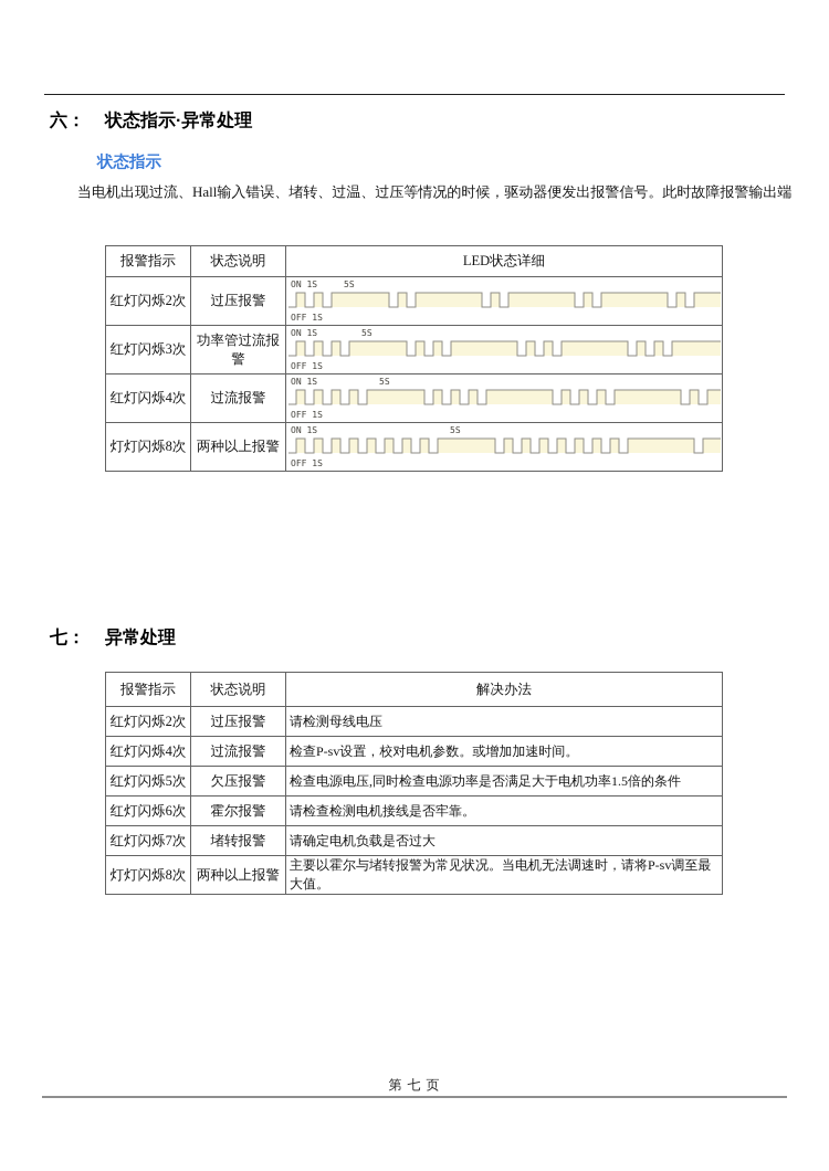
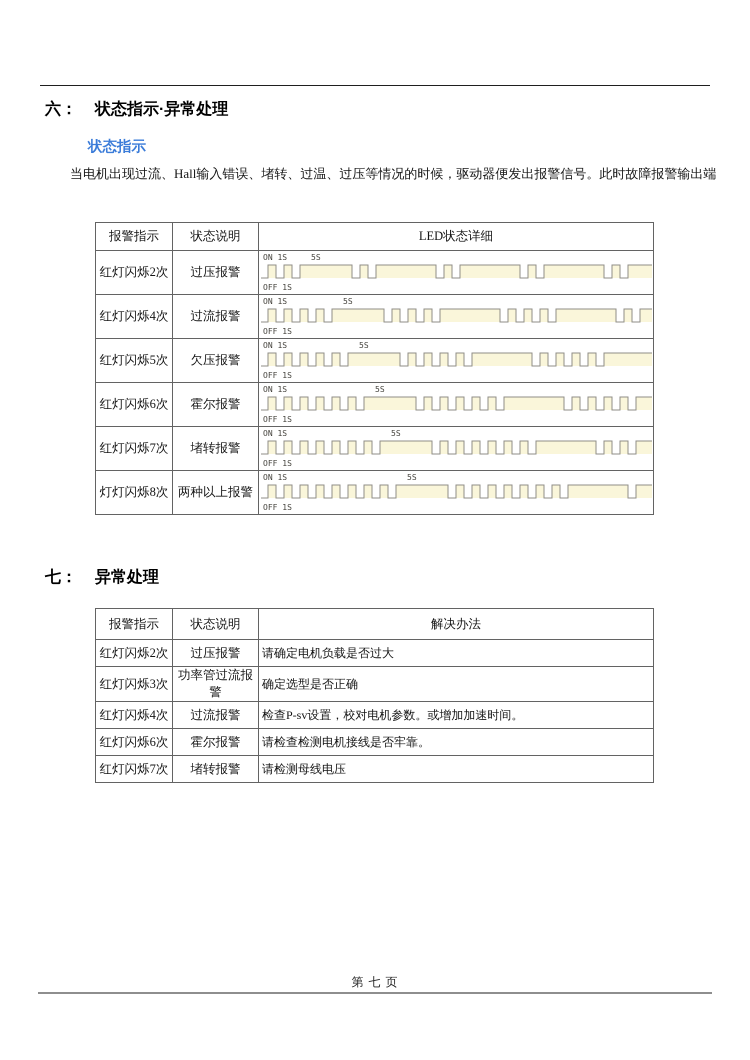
  六： 状态指示·异常处理
  状态指示
  当电机出现过流、Hall输入错误、堵转、过温、过压等情况的时候，驱动器便发出报警信号。此时故障报警输出端
  报警指示	状态说明	LED状态详细
  红灯闪烁2次	过压报警	ON 1S 5S OFF 1S
- 红灯闪烁3次	功率管过流报警	ON 1S 5S OFF 1S
  红灯闪烁4次	过流报警	ON 1S 5S OFF 1S
+ 红灯闪烁5次	欠压报警	ON 1S 5S OFF 1S
+ 红灯闪烁6次	霍尔报警	ON 1S 5S OFF 1S
+ 红灯闪烁7次	堵转报警	ON 1S 5S OFF 1S
  灯灯闪烁8次	两种以上报警	ON 1S 5S OFF 1S
  七： 异常处理
  报警指示	状态说明	解决办法
- 红灯闪烁2次	过压报警	请检测母线电压
+ 红灯闪烁2次	过压报警	请确定电机负载是否过大
+ 红灯闪烁3次	功率管过流报警	确定选型是否正确
  红灯闪烁4次	过流报警	检查P-sv设置，校对电机参数。或增加加速时间。
- 红灯闪烁5次	欠压报警	检查电源电压,同时检查电源功率是否满足大于电机功率1.5倍的条件
  红灯闪烁6次	霍尔报警	请检查检测电机接线是否牢靠。
- 红灯闪烁7次	堵转报警	请确定电机负载是否过大
+ 红灯闪烁7次	堵转报警	请检测母线电压
- 灯灯闪烁8次	两种以上报警	主要以霍尔与堵转报警为常见状况。当电机无法调速时，请将P-sv调至最大值。
  第 七 页
